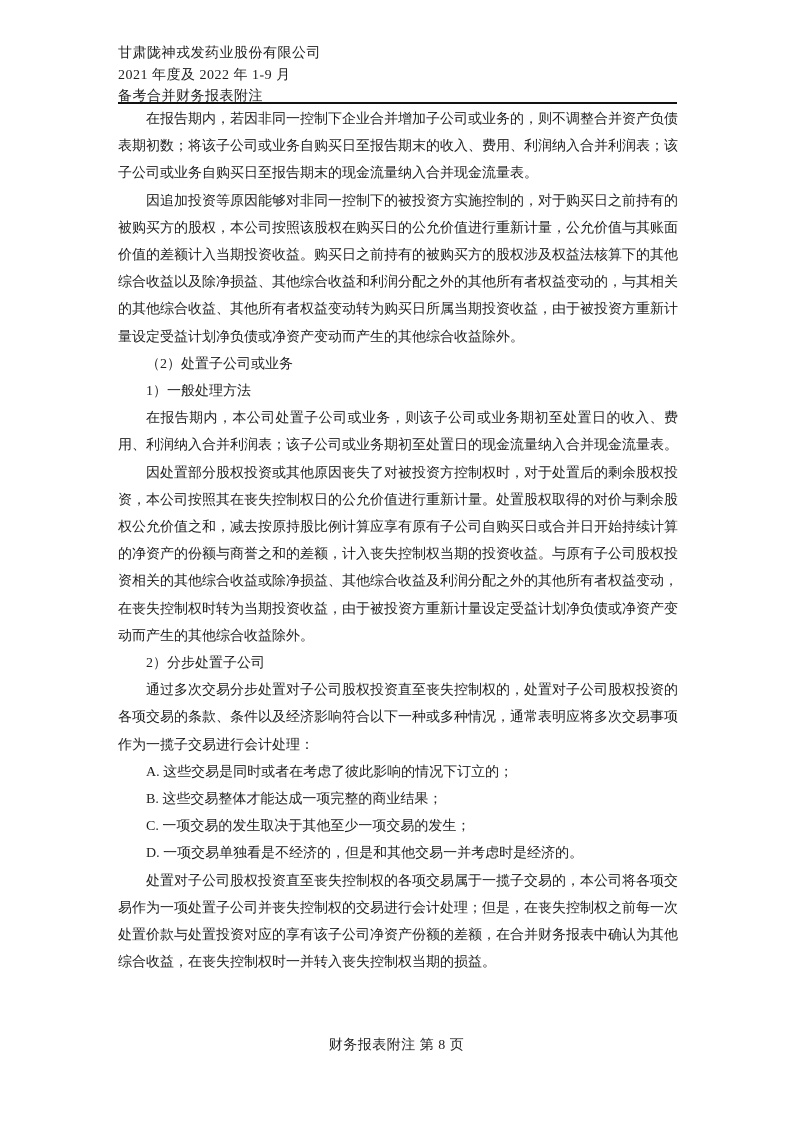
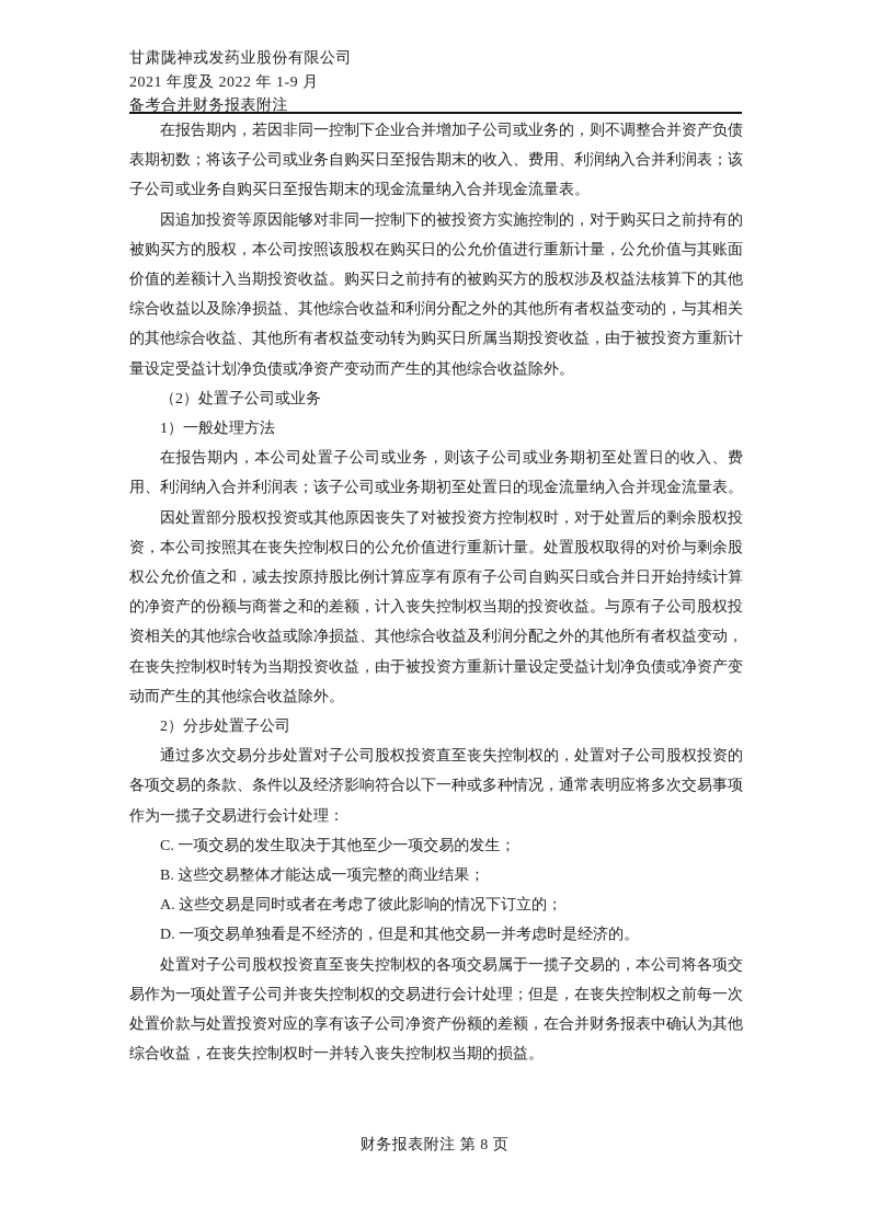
  甘肃陇神戎发药业股份有限公司
  2021 年度及 2022 年 1-9 月
  备考合并财务报表附注
  在报告期内，若因非同一控制下企业合并增加子公司或业务的，则不调整合并资产负债表期初数；将该子公司或业务自购买日至报告期末的收入、费用、利润纳入合并利润表；该子公司或业务自购买日至报告期末的现金流量纳入合并现金流量表。
  因追加投资等原因能够对非同一控制下的被投资方实施控制的，对于购买日之前持有的被购买方的股权，本公司按照该股权在购买日的公允价值进行重新计量，公允价值与其账面价值的差额计入当期投资收益。购买日之前持有的被购买方的股权涉及权益法核算下的其他综合收益以及除净损益、其他综合收益和利润分配之外的其他所有者权益变动的，与其相关的其他综合收益、其他所有者权益变动转为购买日所属当期投资收益，由于被投资方重新计量设定受益计划净负债或净资产变动而产生的其他综合收益除外。
  （2）处置子公司或业务
  1）一般处理方法
  在报告期内，本公司处置子公司或业务，则该子公司或业务期初至处置日的收入、费用、利润纳入合并利润表；该子公司或业务期初至处置日的现金流量纳入合并现金流量表。
  因处置部分股权投资或其他原因丧失了对被投资方控制权时，对于处置后的剩余股权投资，本公司按照其在丧失控制权日的公允价值进行重新计量。处置股权取得的对价与剩余股权公允价值之和，减去按原持股比例计算应享有原有子公司自购买日或合并日开始持续计算的净资产的份额与商誉之和的差额，计入丧失控制权当期的投资收益。与原有子公司股权投资相关的其他综合收益或除净损益、其他综合收益及利润分配之外的其他所有者权益变动，在丧失控制权时转为当期投资收益，由于被投资方重新计量设定受益计划净负债或净资产变动而产生的其他综合收益除外。
  2）分步处置子公司
  通过多次交易分步处置对子公司股权投资直至丧失控制权的，处置对子公司股权投资的各项交易的条款、条件以及经济影响符合以下一种或多种情况，通常表明应将多次交易事项作为一揽子交易进行会计处理：
- A. 这些交易是同时或者在考虑了彼此影响的情况下订立的；
+ C. 一项交易的发生取决于其他至少一项交易的发生；
  B. 这些交易整体才能达成一项完整的商业结果；
- C. 一项交易的发生取决于其他至少一项交易的发生；
+ A. 这些交易是同时或者在考虑了彼此影响的情况下订立的；
  D. 一项交易单独看是不经济的，但是和其他交易一并考虑时是经济的。
  处置对子公司股权投资直至丧失控制权的各项交易属于一揽子交易的，本公司将各项交易作为一项处置子公司并丧失控制权的交易进行会计处理；但是，在丧失控制权之前每一次处置价款与处置投资对应的享有该子公司净资产份额的差额，在合并财务报表中确认为其他综合收益，在丧失控制权时一并转入丧失控制权当期的损益。
  财务报表附注 第 8 页
